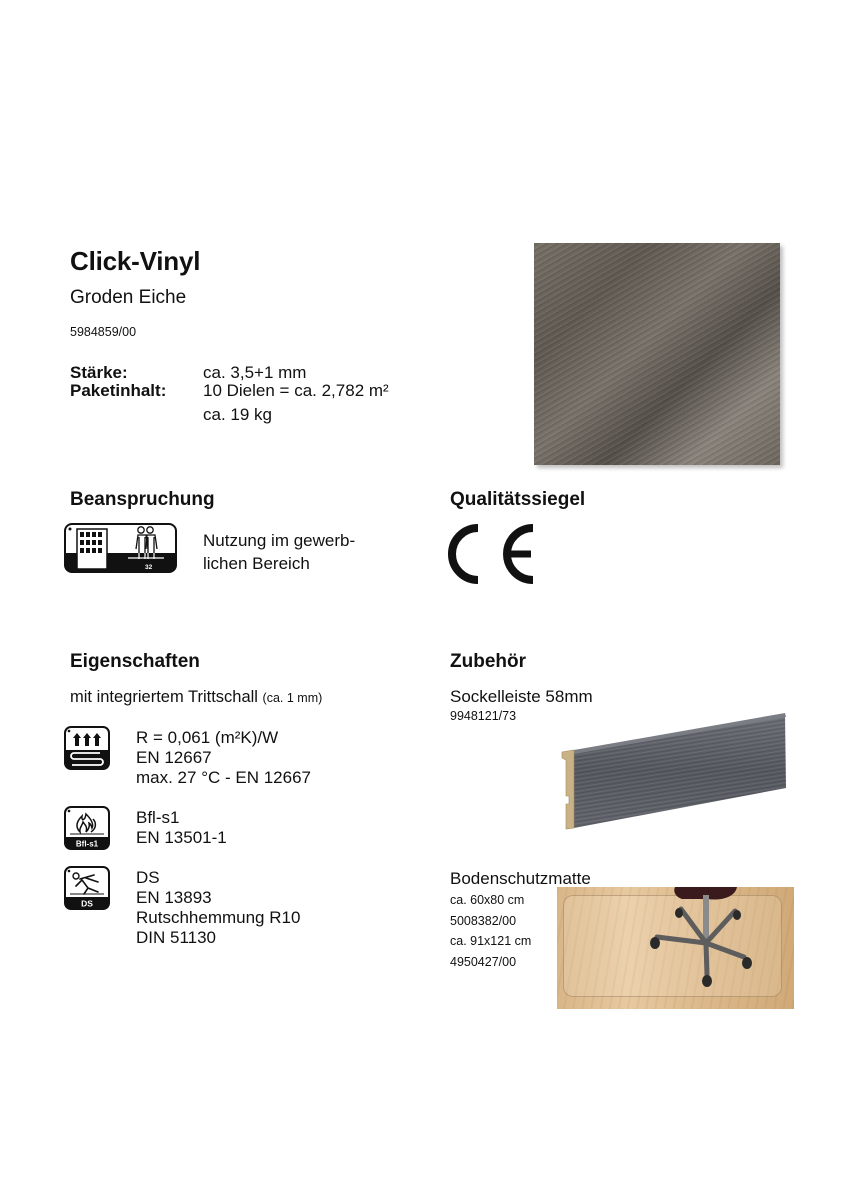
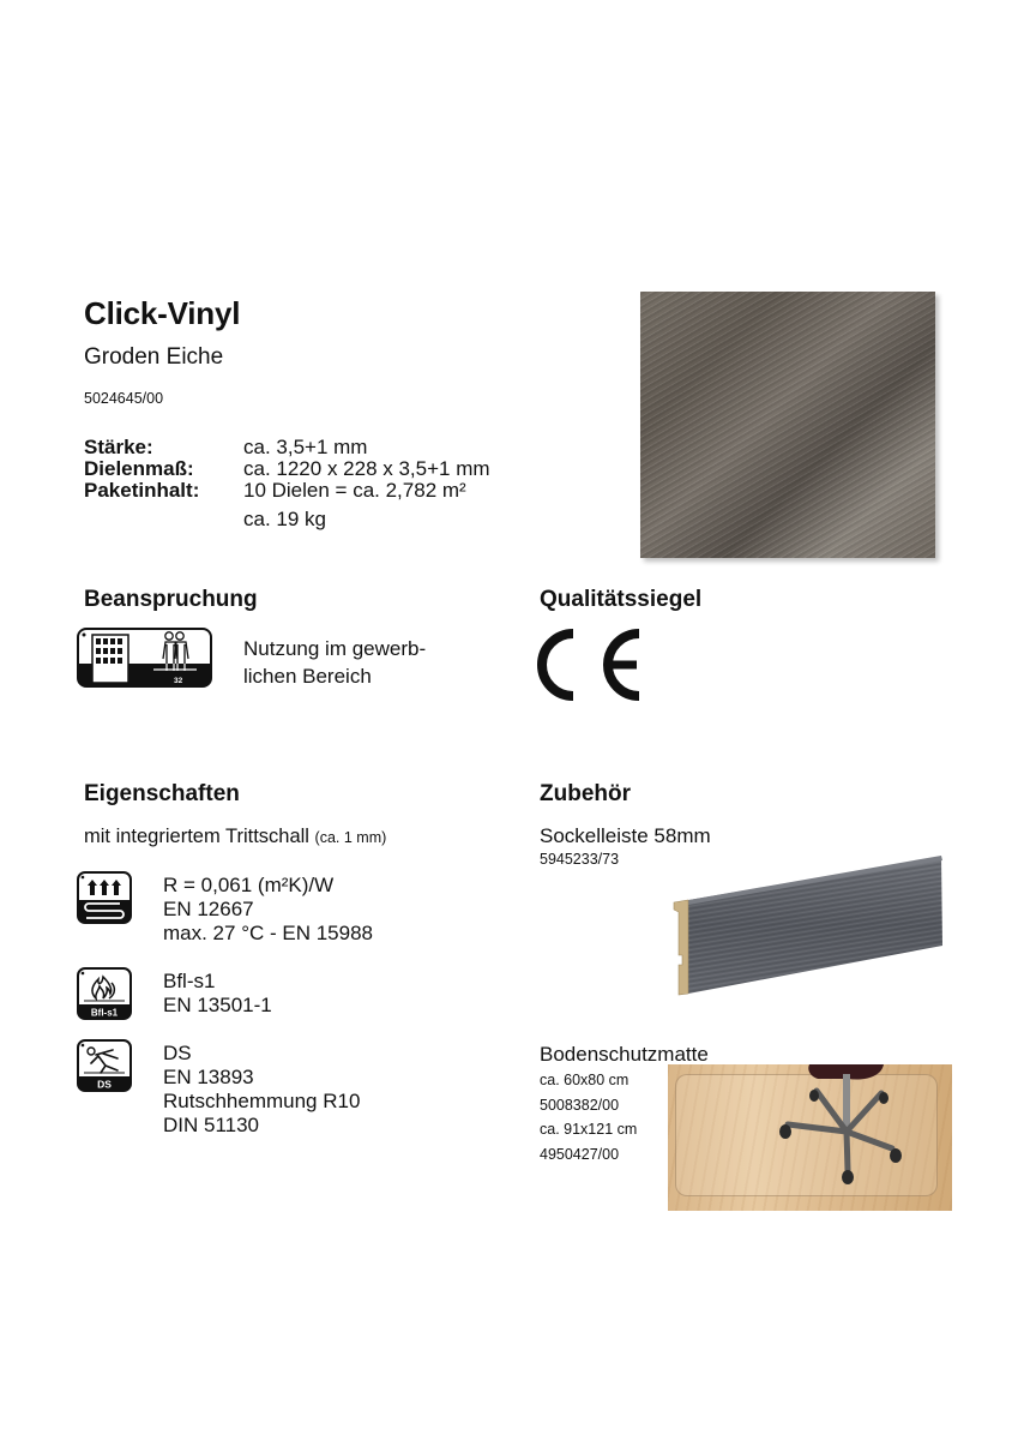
  Click-Vinyl
  Groden Eiche
- 5984859/00
+ 5024645/00
  Stärke:
  ca. 3,5+1 mm
+ Dielenmaß:
+ ca. 1220 x 228 x 3,5+1 mm
  Paketinhalt:
  10 Dielen = ca. 2,782 m²
  ca. 19 kg
  Beanspruchung
  Nutzung im gewerb-
  lichen Bereich
  Qualitätssiegel
  Eigenschaften
  mit integriertem Trittschall (ca. 1 mm)
  R = 0,061 (m²K)/W
  EN 12667
- max. 27 °C - EN 12667
+ max. 27 °C - EN 15988
  Bfl-s1
  Bfl-s1
  EN 13501-1
  DS
  DS
  EN 13893
  Rutschhemmung R10
  DIN 51130
  Zubehör
  Sockelleiste 58mm
- 9948121/73
+ 5945233/73
  Bodenschutzmatte
  ca. 60x80 cm
  5008382/00
  ca. 91x121 cm
  4950427/00
